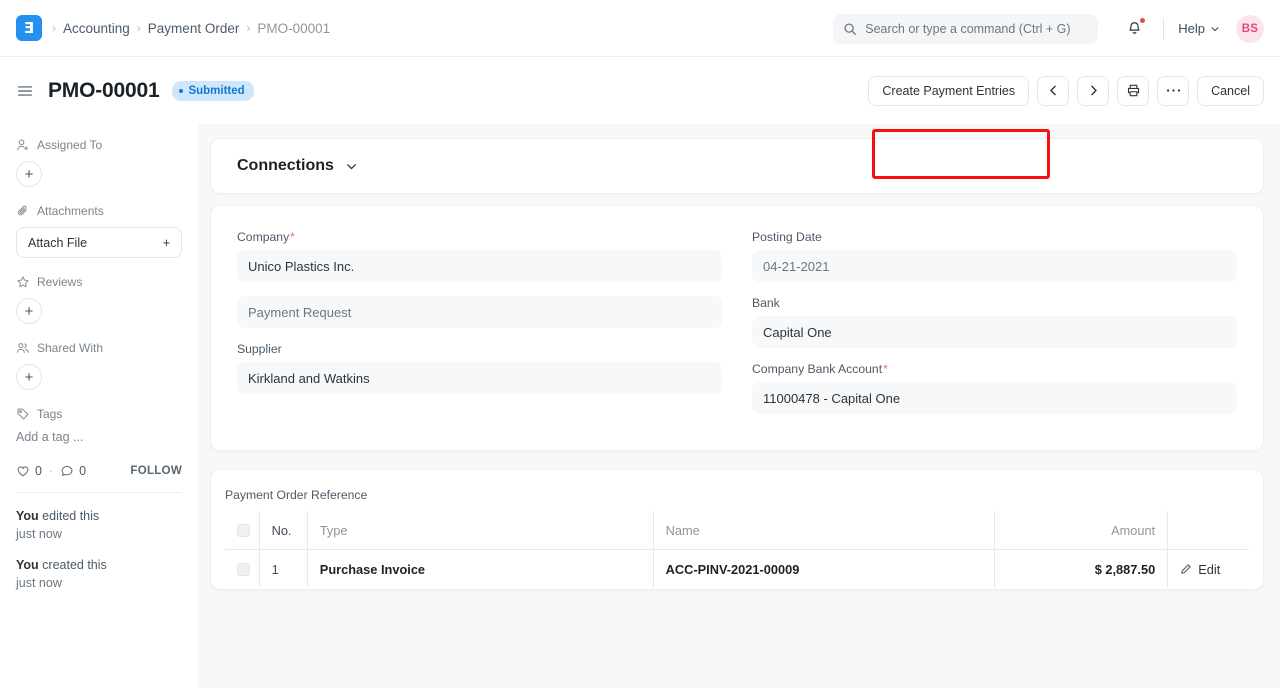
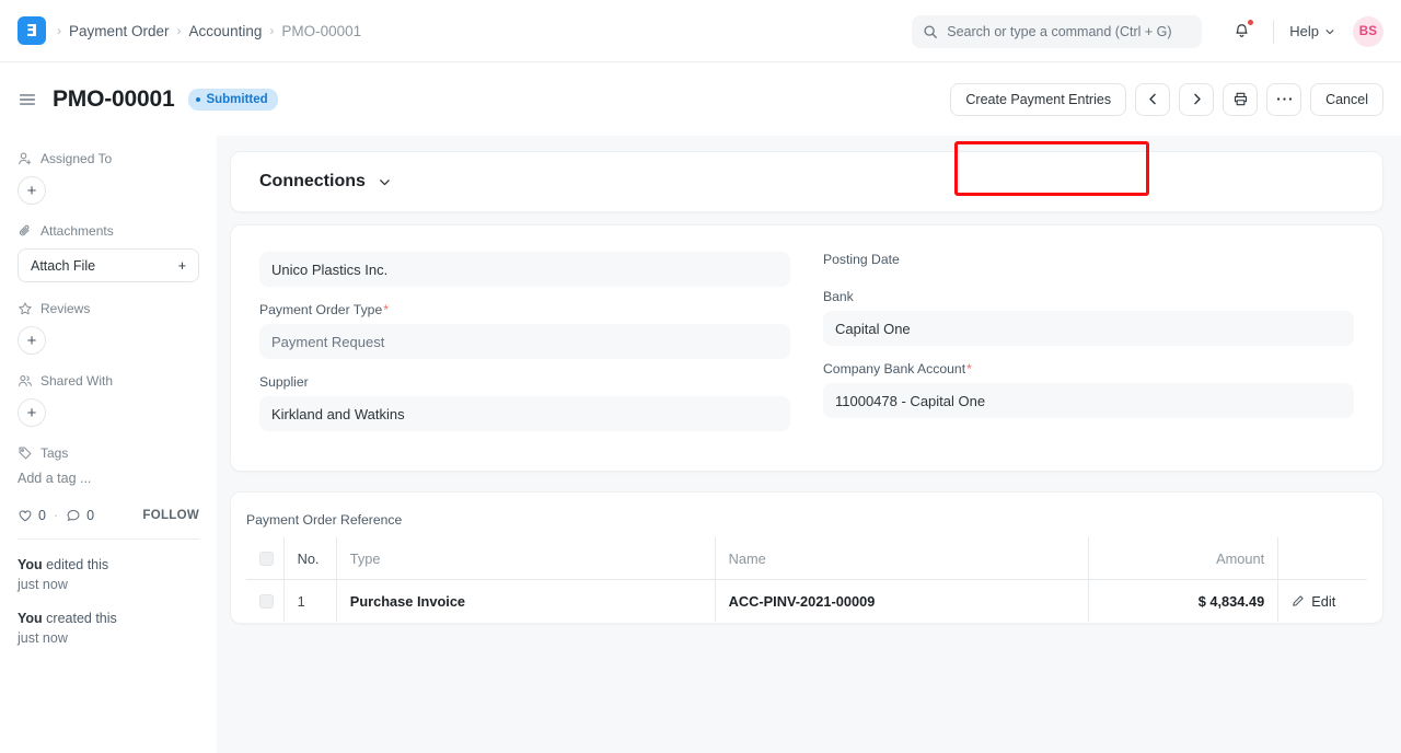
  ›
- Accounting
+ Payment Order
  ›
- Payment Order
+ Accounting
  ›
  PMO-00001
  Search or type a command (Ctrl + G)
  Help
  BS
  PMO-00001
  Submitted
  Create Payment Entries
  Cancel
  Assigned To
  +
  Attachments
  Attach File
  +
  Reviews
  +
  Shared With
  +
  Tags
  Add a tag ...
  0
  ·
  0
  FOLLOW
  You edited this
  just now
  You created this
  just now
  Connections
- Company*
  Unico Plastics Inc.
+ Payment Order Type*
  Payment Request
  Supplier
  Kirkland and Watkins
  Posting Date
- 04-21-2021
  Bank
  Capital One
  Company Bank Account*
  11000478 - Capital One
  Payment Order Reference
  	No.	Type	Name	Amount
- 	1	Purchase Invoice	ACC-PINV-2021-00009	$ 2,887.50	Edit
+ 	1	Purchase Invoice	ACC-PINV-2021-00009	$ 4,834.49	Edit
